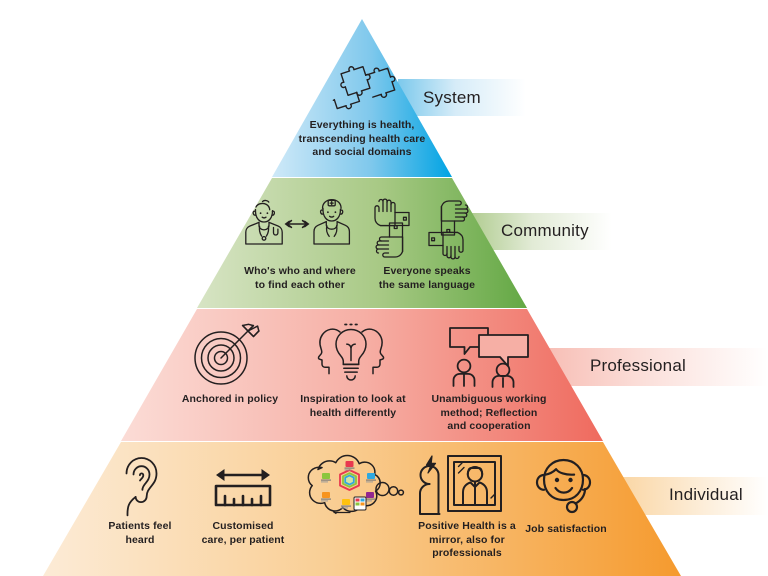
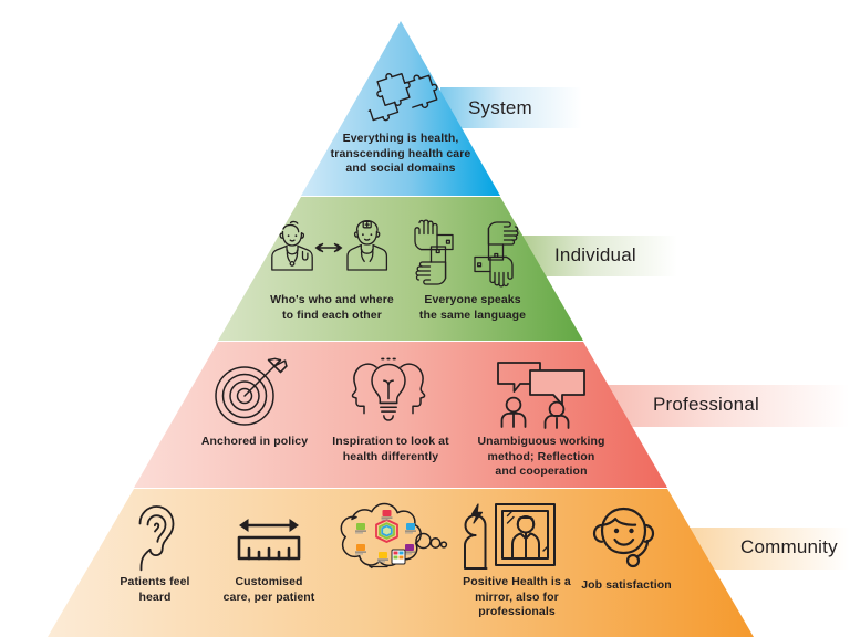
  Everything is health,
  transcending health care
  and social domains
  Who's who and where
  to find each other
  Everyone speaks
  the same language
  Anchored in policy
  Inspiration to look at
  health differently
  Unambiguous working
  method; Reflection
  and cooperation
  Patients feel
  heard
  Customised
  care, per patient
  Positive Health is a
  mirror, also for
  professionals
  Job satisfaction
  System
- Community
+ Individual
  Professional
- Individual
+ Community
